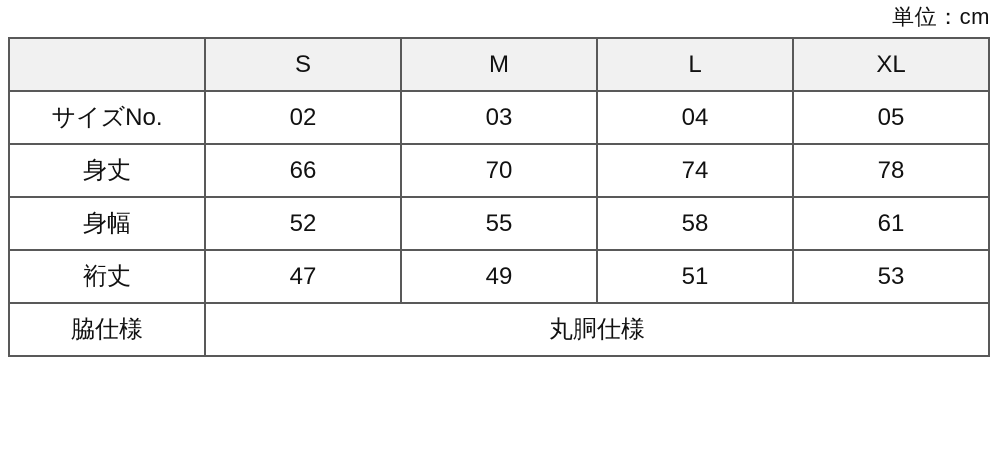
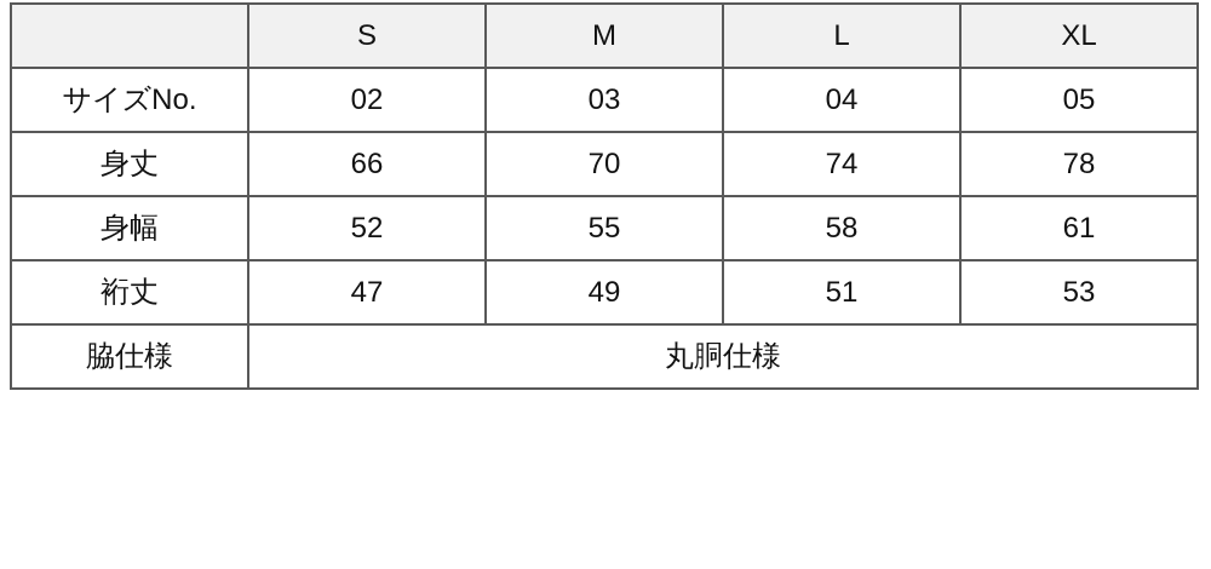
- 単位：cm
  	S	M	L	XL
  サイズNo.	02	03	04	05
  身丈	66	70	74	78
  身幅	52	55	58	61
  裄丈	47	49	51	53
  脇仕様	丸胴仕様
